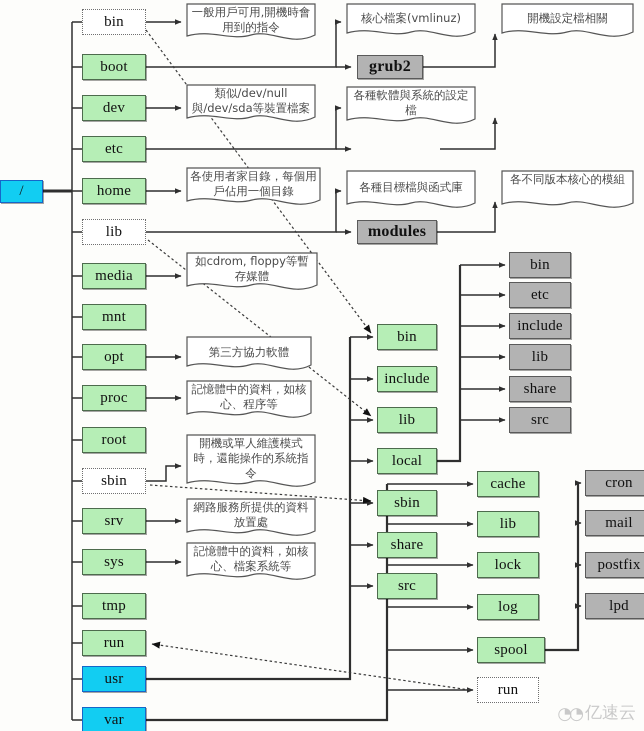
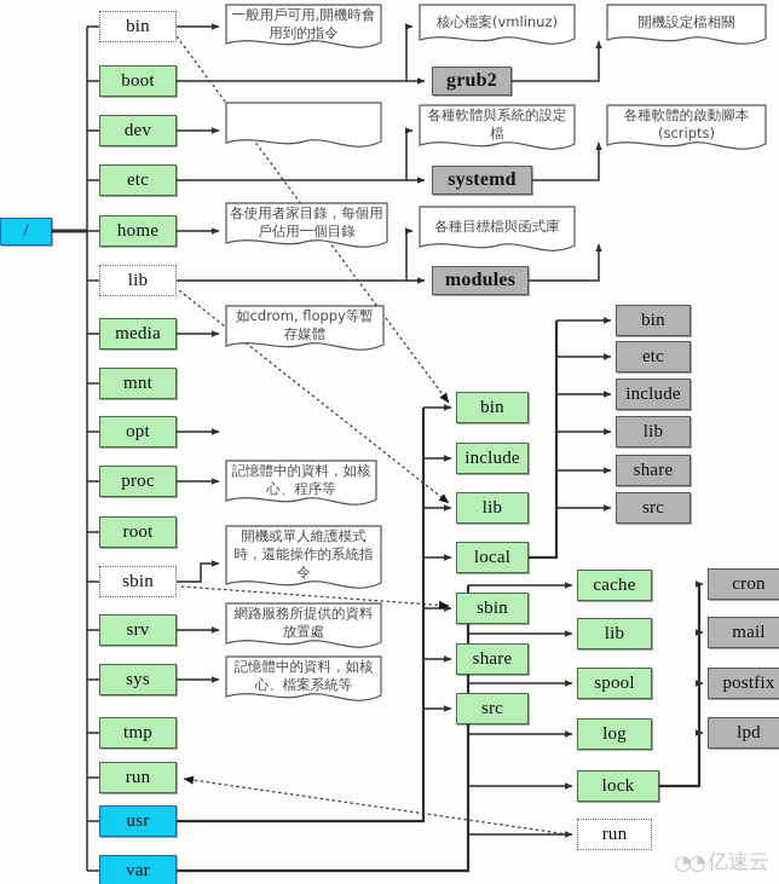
  /
  bin
  boot
  dev
  etc
  home
  lib
  media
  mnt
  opt
  proc
  root
  sbin
  srv
  sys
  tmp
  run
  usr
  var
  一般用戶可用,開機時會用到的指令
- 類似/dev/null與/dev/sda等裝置檔案
  各使用者家目錄，每個用戶佔用一個目錄
  如cdrom, floppy等暫存媒體
- 第三方協力軟體
  記憶體中的資料，如核心、程序等
  開機或單人維護模式時，還能操作的系統指令
  網路服務所提供的資料放置處
  記憶體中的資料，如核心、檔案系統等
  核心檔案(vmlinuz)
  開機設定檔相關
  grub2
  各種軟體與系統的設定檔
+ 各種軟體的啟動腳本(scripts)
+ systemd
  各種目標檔與函式庫
- 各不同版本核心的模組
  modules
  bin
  include
  lib
  local
  sbin
  share
  src
  bin
  etc
  include
  lib
  share
  src
  cache
  lib
- lock
+ spool
  log
- spool
+ lock
  run
  cron
  mail
  postfix
  lpd
  ◔◔
  亿速云
